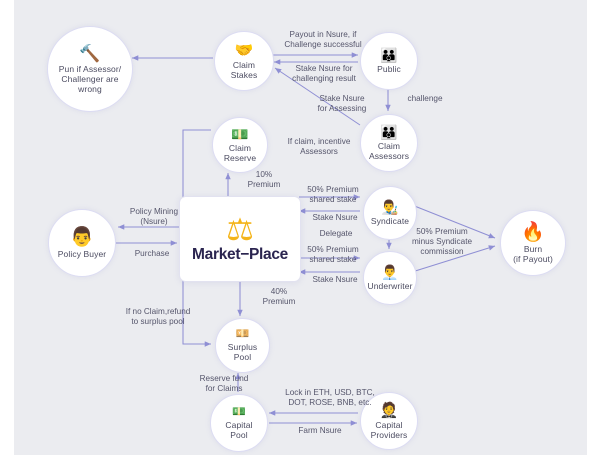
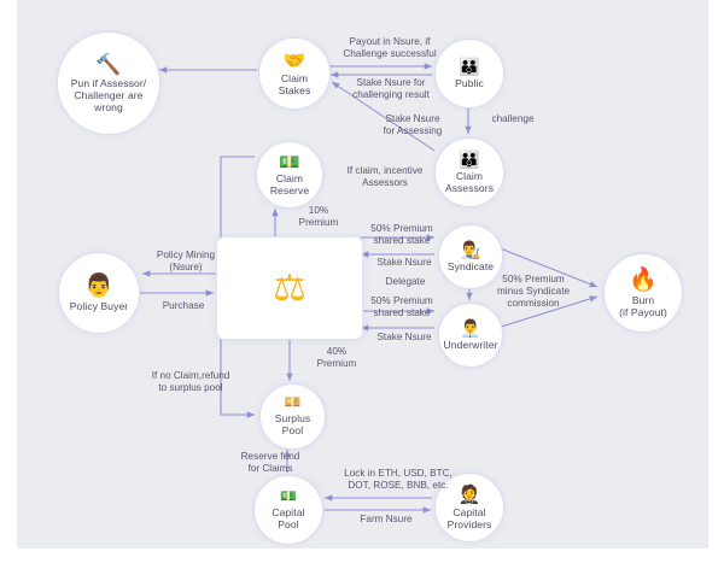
  ⚖
- Market−Place
  🔨
  Pun if Assessor/
  Challenger are
  wrong
  🤝
  Claim
  Stakes
  👪
  Public
  💵
  Claim
  Reserve
  👪
  Claim
  Assessors
  👨‍🎨
  Syndicate
  👨‍💼
  Underwriter
  🔥
  Burn
  (if Payout)
  👨
  Policy Buyer
  💴
  Surplus
  Pool
  💵
  Capital
  Pool
  🤵
  Capital
  Providers
  Payout in Nsure, if
  Challenge successful
  Stake Nsure for
  challenging result
  Stake Nsure
  for Assessing
  challenge
  If claim, incentive
  Assessors
  10%
  Premium
  50% Premium
  shared stake
  Stake Nsure
  Delegate
  50% Premium
  minus Syndicate
  commission
  50% Premium
  shared stake
  Stake Nsure
  Policy Mining
  (Nsure)
  Purchase
  40%
  Premium
  If no Claim,refund
  to surplus pool
  Reserve fund
  for Claims
  Lock in ETH, USD, BTC,
  DOT, ROSE, BNB, etc.
  Farm Nsure
